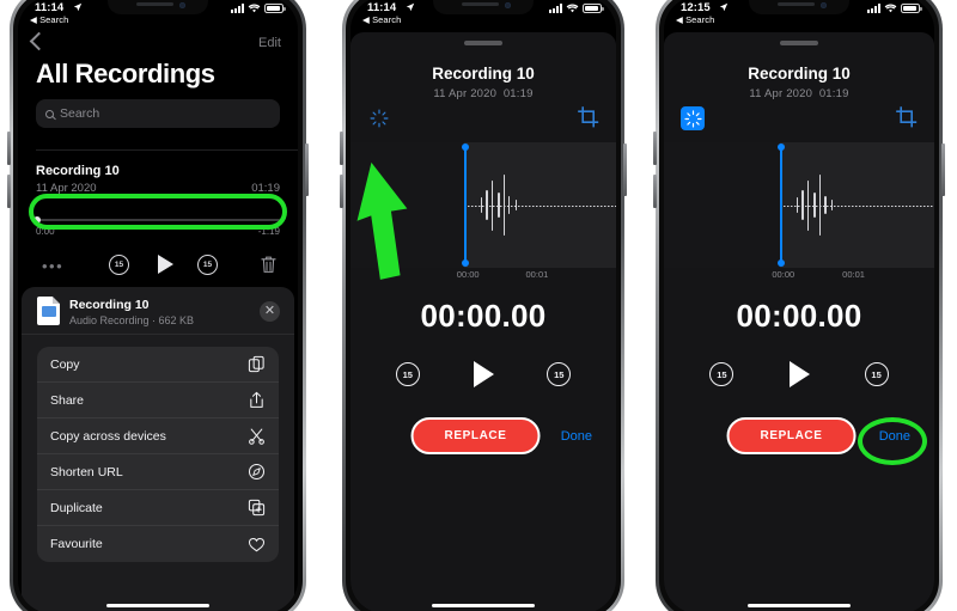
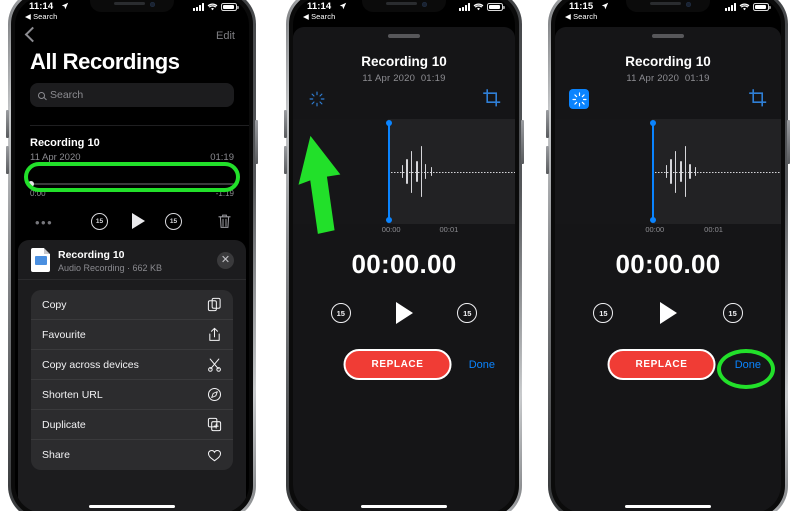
  11:14
  ◀ Search
  Edit
  All Recordings
  Search
  Recording 10
  11 Apr 2020
  01:19
  0:00
  -1:19
  •••
  Recording 10
  Audio Recording · 662 KB
  ✕
  Copy
- Share
+ Favourite
  Copy across devices
  Shorten URL
  Duplicate
- Favourite
+ Share
  11:14
  ◀ Search
  Recording 10
  11 Apr 2020 01:19
  00:00
  00:01
  00:00.00
  15
  15
  REPLACE
  Done
- 12:15
+ 11:15
  ◀ Search
  Recording 10
  11 Apr 2020 01:19
  00:00
  00:01
  00:00.00
  15
  15
  REPLACE
  Done
